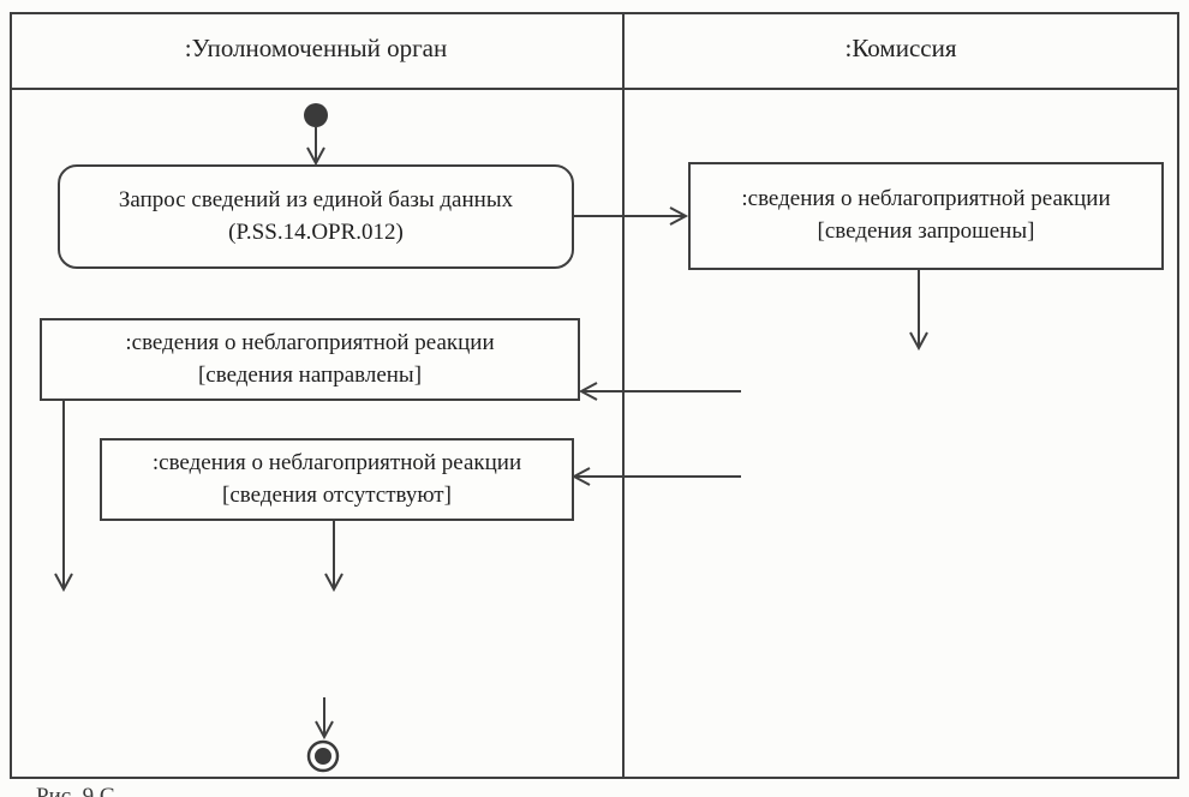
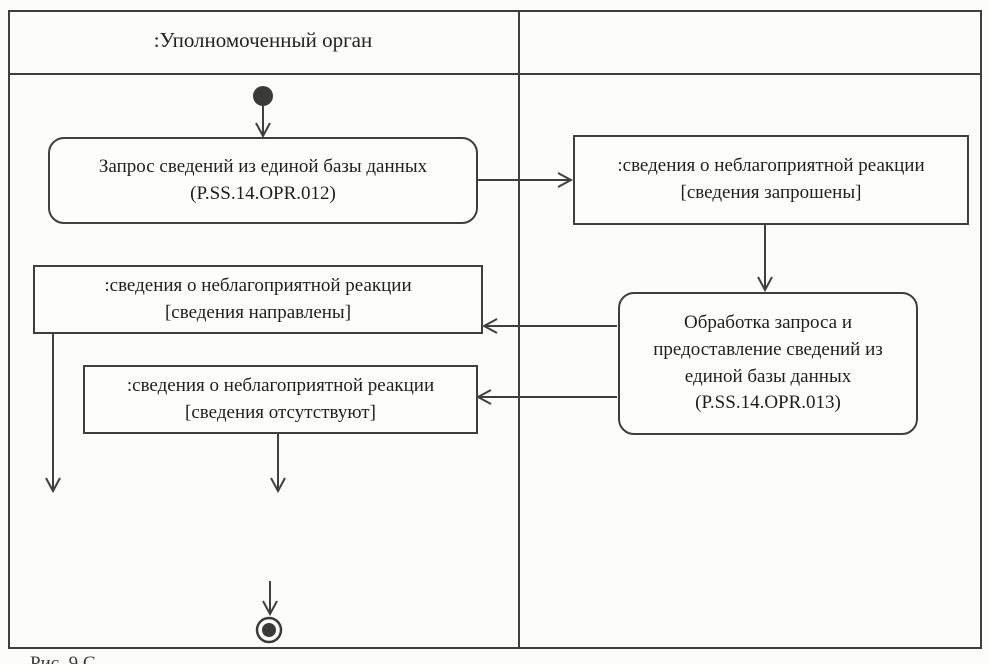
  :Уполномоченный орган
- :Комиссия
  Запрос сведений из единой базы данных
  (P.SS.14.OPR.012)
  :сведения о неблагоприятной реакции
  [сведения запрошены]
+ Обработка запроса и
+ предоставление сведений из
+ единой базы данных
+ (P.SS.14.OPR.013)
  :сведения о неблагоприятной реакции
  [сведения направлены]
  :сведения о неблагоприятной реакции
  [сведения отсутствуют]
